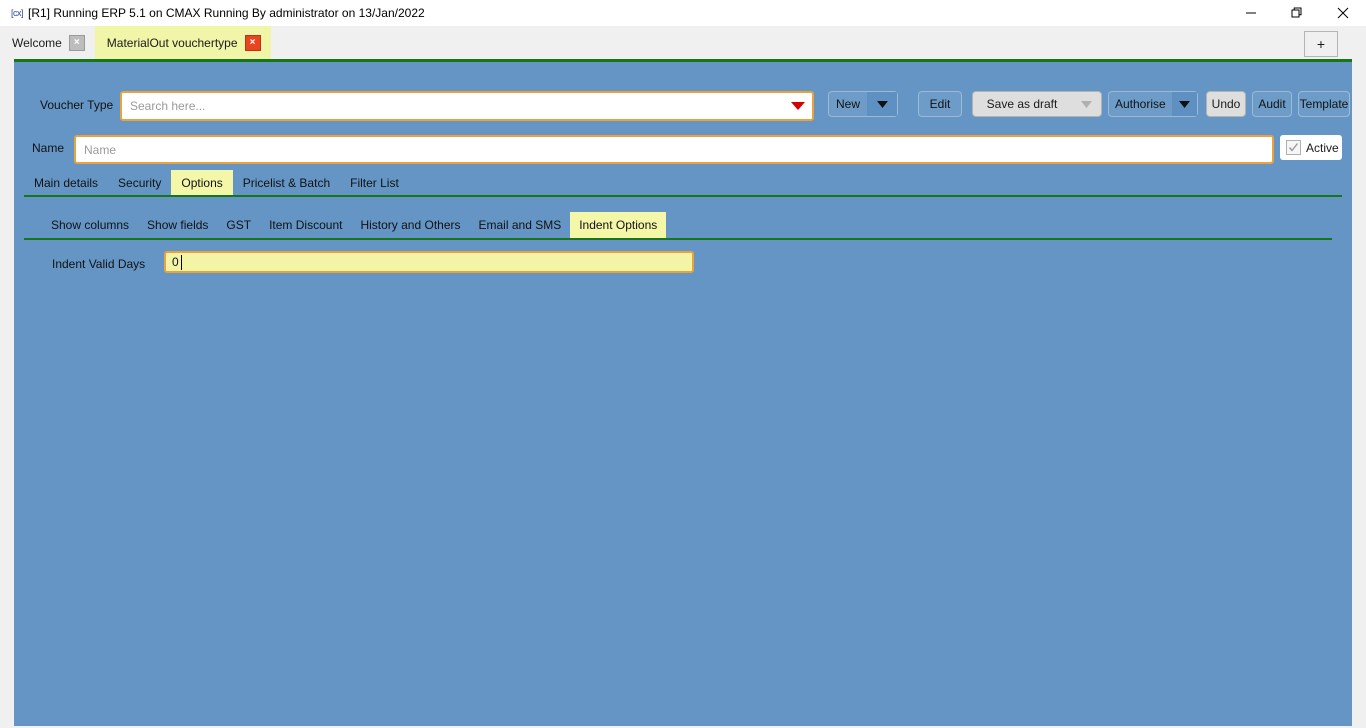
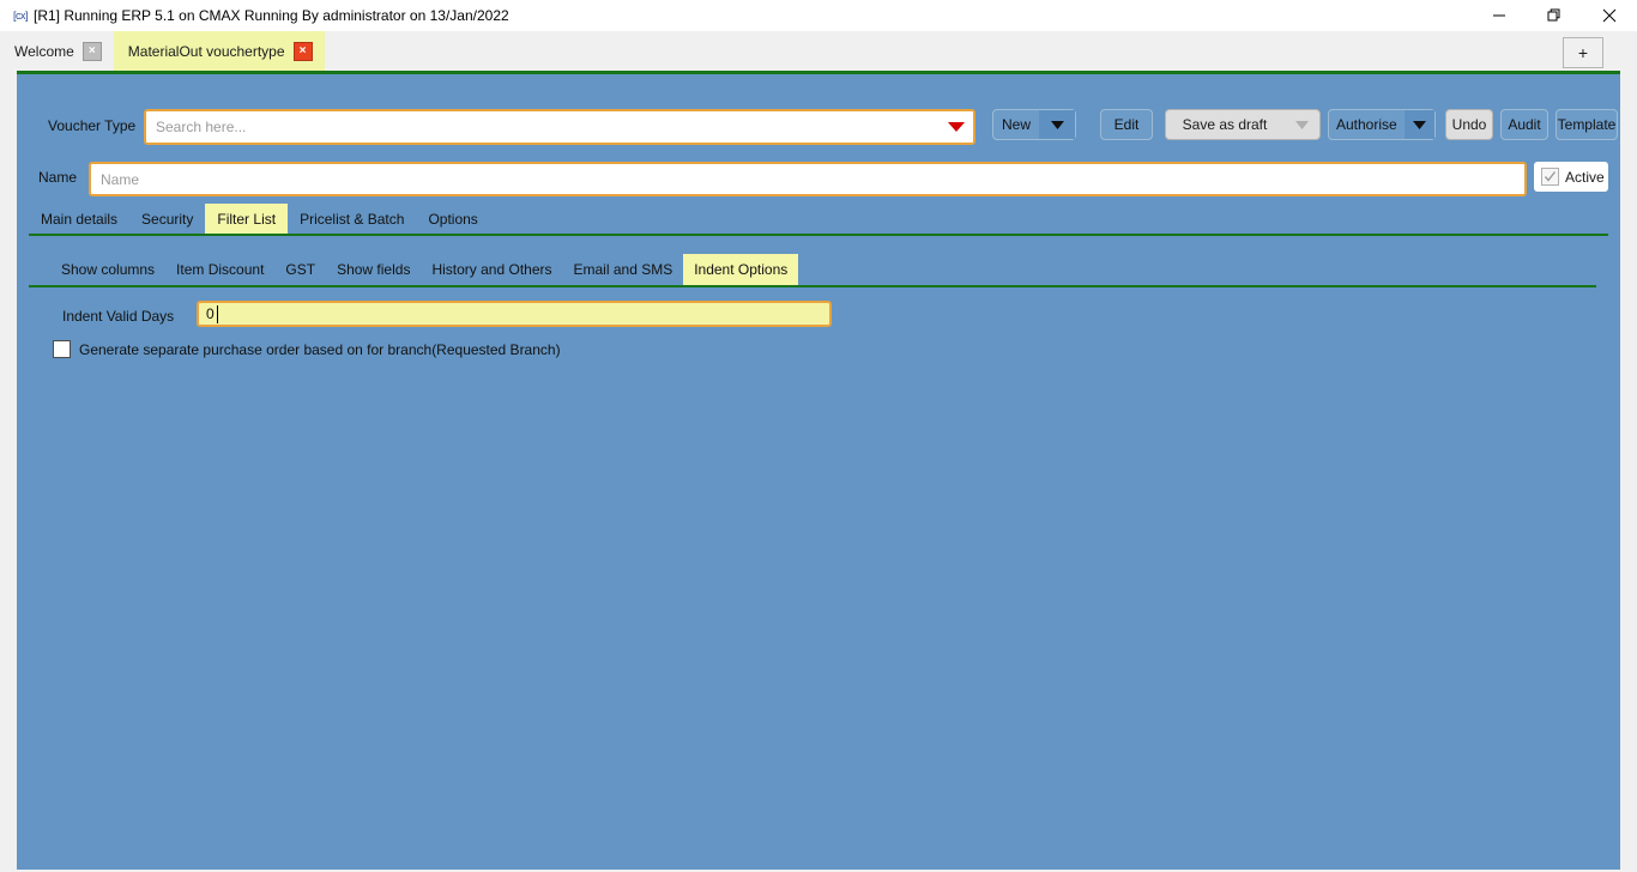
  [cx]
  [R1] Running ERP 5.1 on CMAX Running By administrator on 13/Jan/2022
  Welcome
  ×
  MaterialOut vouchertype
  ×
  +
  Voucher Type
  Search here...
  New
  Edit
  Save as draft
  Authorise
  Undo
  Audit
  Template
  Name
  Name
  Active
  Main details
  Security
- Options
+ Filter List
  Pricelist & Batch
- Filter List
+ Options
  Show columns
- Show fields
+ Item Discount
  GST
- Item Discount
+ Show fields
  History and Others
  Email and SMS
  Indent Options
  Indent Valid Days
  0
+ Generate separate purchase order based on for branch(Requested Branch)
